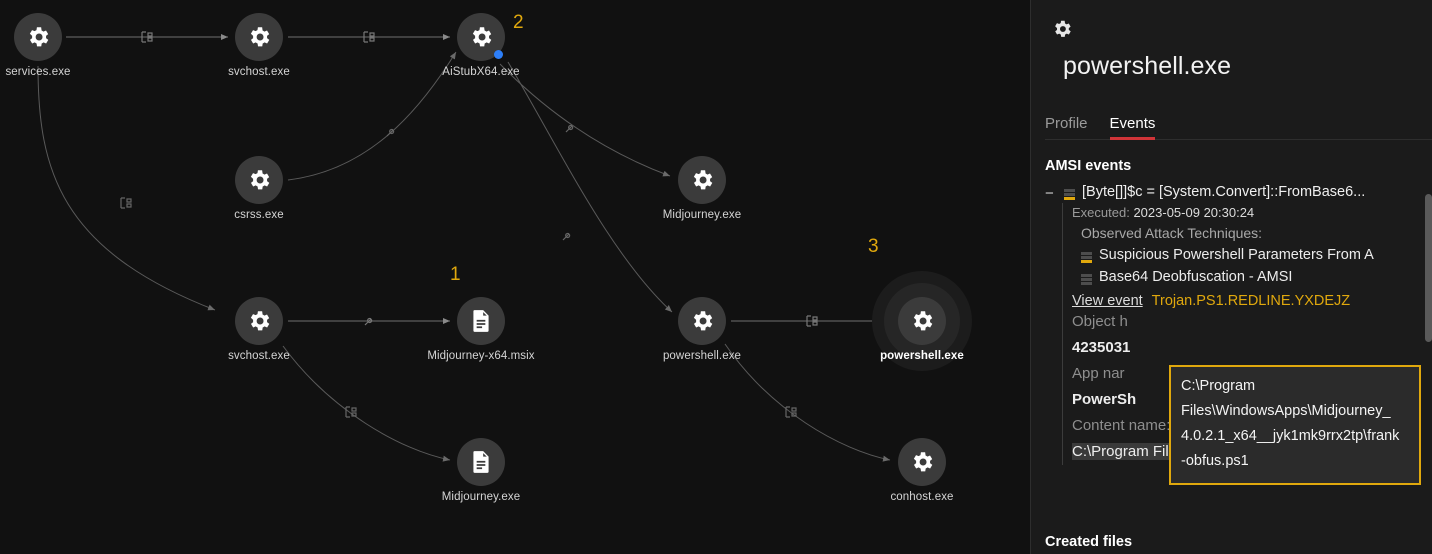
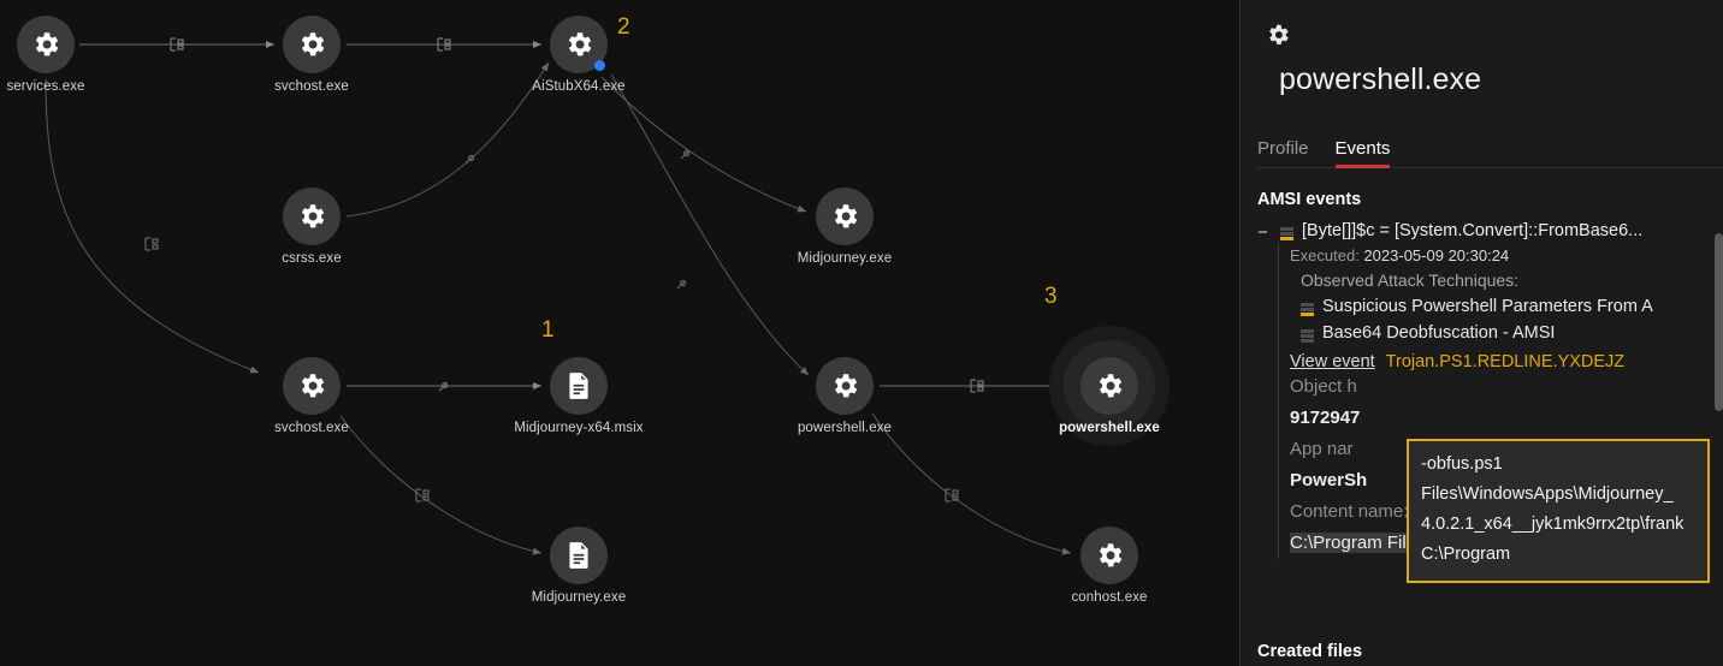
  services.exe
  svchost.exe
  AiStubX64.exe
  csrss.exe
  Midjourney.exe
  svchost.exe
  Midjourney-x64.msix
  powershell.exe
  powershell.exe
  Midjourney.exe
  conhost.exe
  1
  2
  3
  powershell.exe
  Profile
  Events
  AMSI events
  −
  [Byte[]]$c = [System.Convert]::FromBase6...
  Executed: 2023-05-09 20:30:24
  Observed Attack Techniques:
  Suspicious Powershell Parameters From A
  Base64 Deobfuscation - AMSI
  View event
  Trojan.PS1.REDLINE.YXDEJZ
  Object h
- 4235031
+ 9172947
  App nar
  PowerSh
  Content name
- C:\Program
+ -obfus.ps1
  Files\WindowsApps\Midjourney_
  4.0.2.1_x64__jyk1mk9rrx2tp\frank
- -obfus.ps1
+ C:\Program
  Created files
